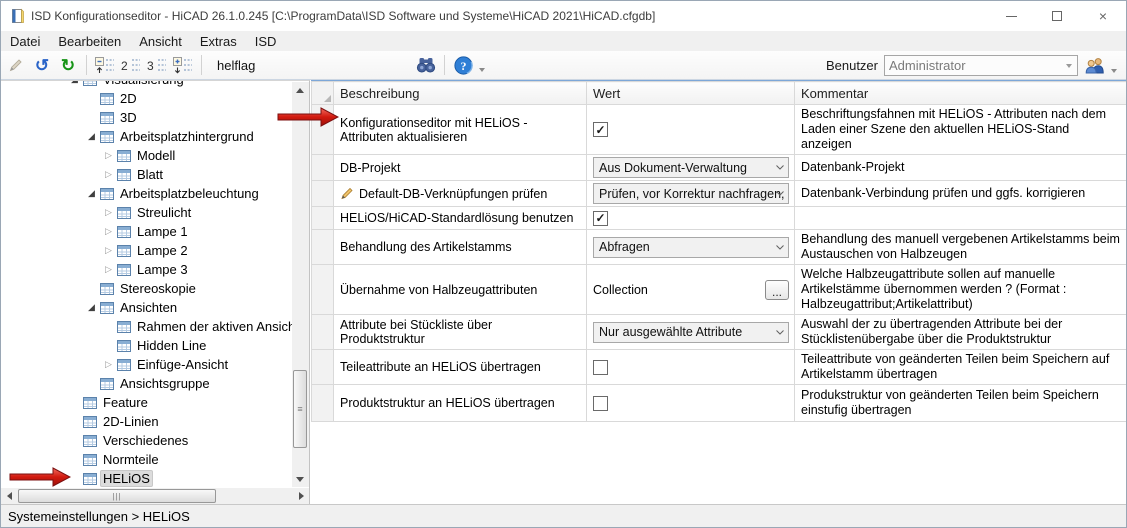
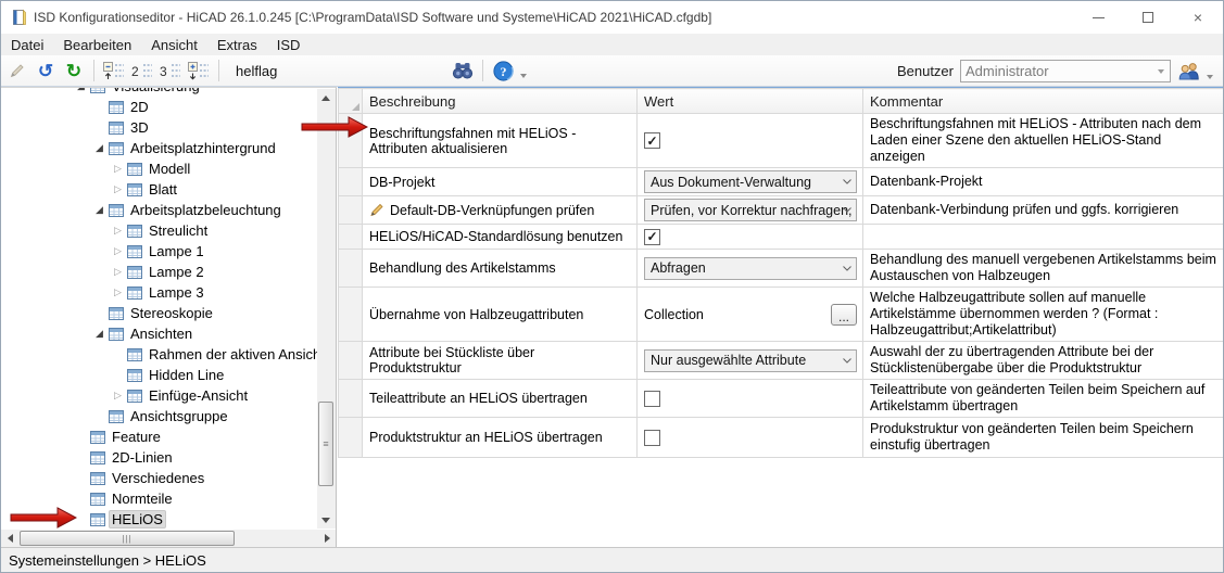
  ISD Konfigurationseditor - HiCAD 26.1.0.245 [C:\ProgramData\ISD Software und Systeme\HiCAD 2021\HiCAD.cfgdb]
  ×
  Datei
  Bearbeiten
  Ansicht
  Extras
  ISD
  ↺
  ↻
  2
  3
  helflag
  ?
  Benutzer
  Administrator
  2D
  3D
  ◢
  Arbeitsplatzhintergrund
  ▷
  Modell
  ▷
  Blatt
  ◢
  Arbeitsplatzbeleuchtung
  ▷
  Streulicht
  ▷
  Lampe 1
  ▷
  Lampe 2
  ▷
  Lampe 3
  Stereoskopie
  ◢
  Ansichten
  Rahmen der aktiven Ansic
  Hidden Line
  ▷
  Einfüge-Ansicht
  Ansichtsgruppe
  Feature
  2D-Linien
  Verschiedenes
  Normteile
  HELiOS
  ≡
  |||
  	Beschreibung	Wert	Kommentar
- 	Konfigurationseditor mit HELiOS - Attributen aktualisieren	✓	Beschriftungsfahnen mit HELiOS - Attributen nach dem Laden einer Szene den aktuellen HELiOS-Stand anzeigen
+ 	Beschriftungsfahnen mit HELiOS - Attributen aktualisieren	✓	Beschriftungsfahnen mit HELiOS - Attributen nach dem Laden einer Szene den aktuellen HELiOS-Stand anzeigen
  	DB-Projekt	Aus Dokument-Verwaltung	Datenbank-Projekt
  	Default-DB-Verknüpfungen prüfen	Prüfen, vor Korrektur nachfragen,	Datenbank-Verbindung prüfen und ggfs. korrigieren
  	HELiOS/HiCAD-Standardlösung benutzen	✓
  	Behandlung des Artikelstamms	Abfragen	Behandlung des manuell vergebenen Artikelstamms beim Austauschen von Halbzeugen
  	Übernahme von Halbzeugattributen	Collection ...	Welche Halbzeugattribute sollen auf manuelle Artikelstämme übernommen werden ? (Format : Halbzeugattribut;Artikelattribut)
  	Attribute bei Stückliste über Produktstruktur	Nur ausgewählte Attribute	Auswahl der zu übertragenden Attribute bei der Stücklistenübergabe über die Produktstruktur
  	Teileattribute an HELiOS übertragen		Teileattribute von geänderten Teilen beim Speichern auf Artikelstamm übertragen
  	Produktstruktur an HELiOS übertragen		Produkstruktur von geänderten Teilen beim Speichern einstufig übertragen
  Systemeinstellungen > HELiOS
